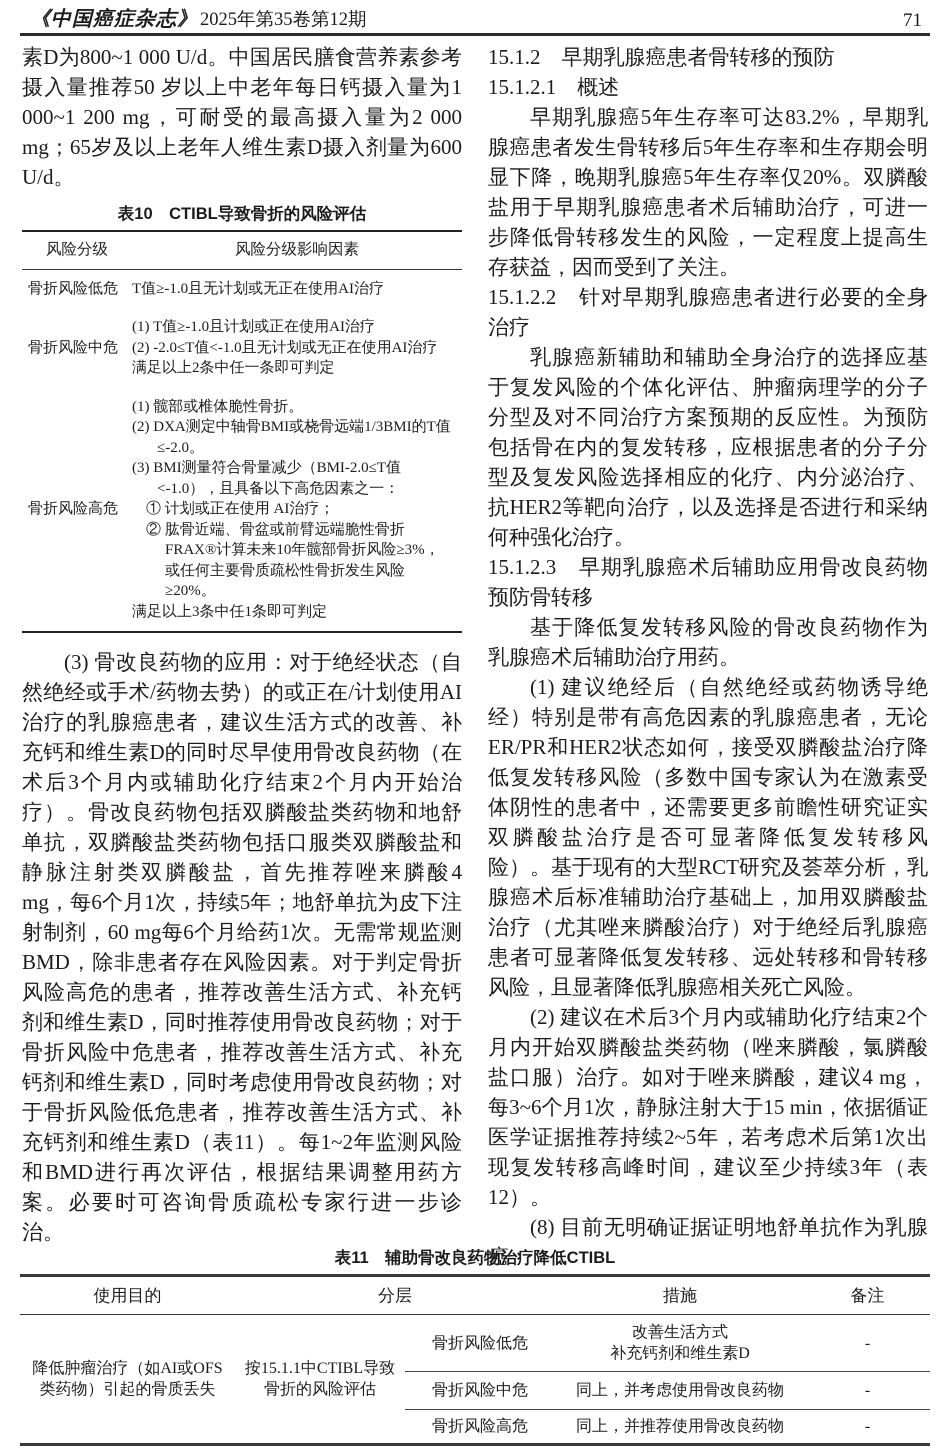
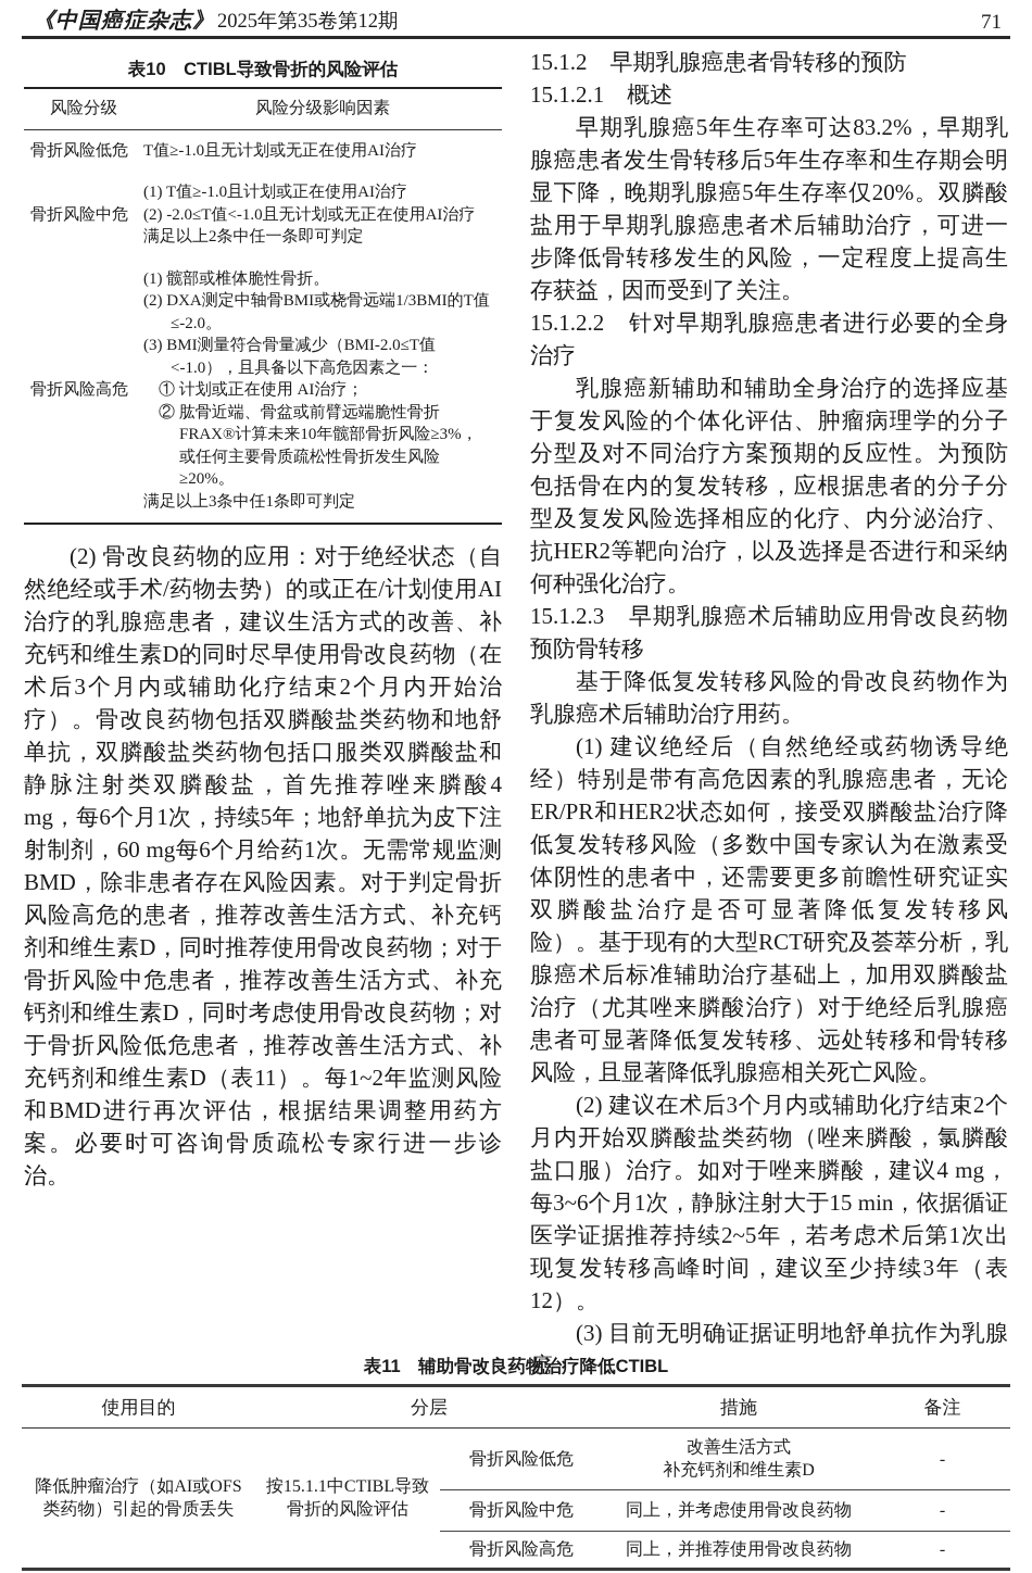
  《中国癌症杂志》2025年第35卷第12期
  71
- 素D为800~1 000 U/d。中国居民膳食营养素参考摄入量推荐50 岁以上中老年每日钙摄入量为1 000~1 200 mg，可耐受的最高摄入量为2 000 mg；65岁及以上老年人维生素D摄入剂量为600 U/d。
  表10 CTIBL导致骨折的风险评估
  风险分级
  风险分级影响因素
  骨折风险低危
  T值≥-1.0且无计划或无正在使用AI治疗
  骨折风险中危
  (1) T值≥-1.0且计划或正在使用AI治疗
  (2) -2.0≤T值<-1.0且无计划或无正在使用AI治疗
  满足以上2条中任一条即可判定
  骨折风险高危
  (1) 髋部或椎体脆性骨折。
  (2) DXA测定中轴骨BMI或桡骨远端1/3BMI的T值
  ≤-2.0。
  (3) BMI测量符合骨量减少（BMI-2.0≤T值
  <-1.0），且具备以下高危因素之一：
  ① 计划或正在使用 AI治疗；
  ② 肱骨近端、骨盆或前臂远端脆性骨折
  FRAX®计算未来10年髋部骨折风险≥3%，
  或任何主要骨质疏松性骨折发生风险
  ≥20%。
  满足以上3条中任1条即可判定
- (3) 骨改良药物的应用：对于绝经状态（自然绝经或手术/药物去势）的或正在/计划使用AI治疗的乳腺癌患者，建议生活方式的改善、补充钙和维生素D的同时尽早使用骨改良药物（在术后3个月内或辅助化疗结束2个月内开始治疗）。骨改良药物包括双膦酸盐类药物和地舒单抗，双膦酸盐类药物包括口服类双膦酸盐和静脉注射类双膦酸盐，首先推荐唑来膦酸4 mg，每6个月1次，持续5年；地舒单抗为皮下注射制剂，60 mg每6个月给药1次。无需常规监测BMD，除非患者存在风险因素。对于判定骨折风险高危的患者，推荐改善生活方式、补充钙剂和维生素D，同时推荐使用骨改良药物；对于骨折风险中危患者，推荐改善生活方式、补充钙剂和维生素D，同时考虑使用骨改良药物；对于骨折风险低危患者，推荐改善生活方式、补充钙剂和维生素D（表11）。每1~2年监测风险和BMD进行再次评估，根据结果调整用药方案。必要时可咨询骨质疏松专家行进一步诊治。
+ (2) 骨改良药物的应用：对于绝经状态（自然绝经或手术/药物去势）的或正在/计划使用AI治疗的乳腺癌患者，建议生活方式的改善、补充钙和维生素D的同时尽早使用骨改良药物（在术后3个月内或辅助化疗结束2个月内开始治疗）。骨改良药物包括双膦酸盐类药物和地舒单抗，双膦酸盐类药物包括口服类双膦酸盐和静脉注射类双膦酸盐，首先推荐唑来膦酸4 mg，每6个月1次，持续5年；地舒单抗为皮下注射制剂，60 mg每6个月给药1次。无需常规监测BMD，除非患者存在风险因素。对于判定骨折风险高危的患者，推荐改善生活方式、补充钙剂和维生素D，同时推荐使用骨改良药物；对于骨折风险中危患者，推荐改善生活方式、补充钙剂和维生素D，同时考虑使用骨改良药物；对于骨折风险低危患者，推荐改善生活方式、补充钙剂和维生素D（表11）。每1~2年监测风险和BMD进行再次评估，根据结果调整用药方案。必要时可咨询骨质疏松专家行进一步诊治。
  15.1.2 早期乳腺癌患者骨转移的预防
  15.1.2.1 概述
  早期乳腺癌5年生存率可达83.2%，早期乳腺癌患者发生骨转移后5年生存率和生存期会明显下降，晚期乳腺癌5年生存率仅20%。双膦酸盐用于早期乳腺癌患者术后辅助治疗，可进一步降低骨转移发生的风险，一定程度上提高生存获益，因而受到了关注。
  15.1.2.2 针对早期乳腺癌患者进行必要的全身治疗
  乳腺癌新辅助和辅助全身治疗的选择应基于复发风险的个体化评估、肿瘤病理学的分子分型及对不同治疗方案预期的反应性。为预防包括骨在内的复发转移，应根据患者的分子分型及复发风险选择相应的化疗、内分泌治疗、抗HER2等靶向治疗，以及选择是否进行和采纳何种强化治疗。
  15.1.2.3 早期乳腺癌术后辅助应用骨改良药物预防骨转移
  基于降低复发转移风险的骨改良药物作为乳腺癌术后辅助治疗用药。
  (1) 建议绝经后（自然绝经或药物诱导绝经）特别是带有高危因素的乳腺癌患者，无论ER/PR和HER2状态如何，接受双膦酸盐治疗降低复发转移风险（多数中国专家认为在激素受体阴性的患者中，还需要更多前瞻性研究证实双膦酸盐治疗是否可显著降低复发转移风险）。基于现有的大型RCT研究及荟萃分析，乳腺癌术后标准辅助治疗基础上，加用双膦酸盐治疗（尤其唑来膦酸治疗）对于绝经后乳腺癌患者可显著降低复发转移、远处转移和骨转移风险，且显著降低乳腺癌相关死亡风险。
  (2) 建议在术后3个月内或辅助化疗结束2个月内开始双膦酸盐类药物（唑来膦酸，氯膦酸盐口服）治疗。如对于唑来膦酸，建议4 mg，每3~6个月1次，静脉注射大于15 min，依据循证医学证据推荐持续2~5年，若考虑术后第1次出现复发转移高峰时间，建议至少持续3年（表12）。
- (8) 目前无明确证据证明地舒单抗作为乳腺癌
+ (3) 目前无明确证据证明地舒单抗作为乳腺癌
  表11 辅助骨改良药物治疗降低CTIBL
  使用目的
  分层
  措施
  备注
  降低肿瘤治疗（如AI或OFS类药物）引起的骨质丢失
  按15.1.1中CTIBL导致骨折的风险评估
  骨折风险低危
  改善生活方式
  补充钙剂和维生素D
  -
  骨折风险中危
  同上，并考虑使用骨改良药物
  -
  骨折风险高危
  同上，并推荐使用骨改良药物
  -
